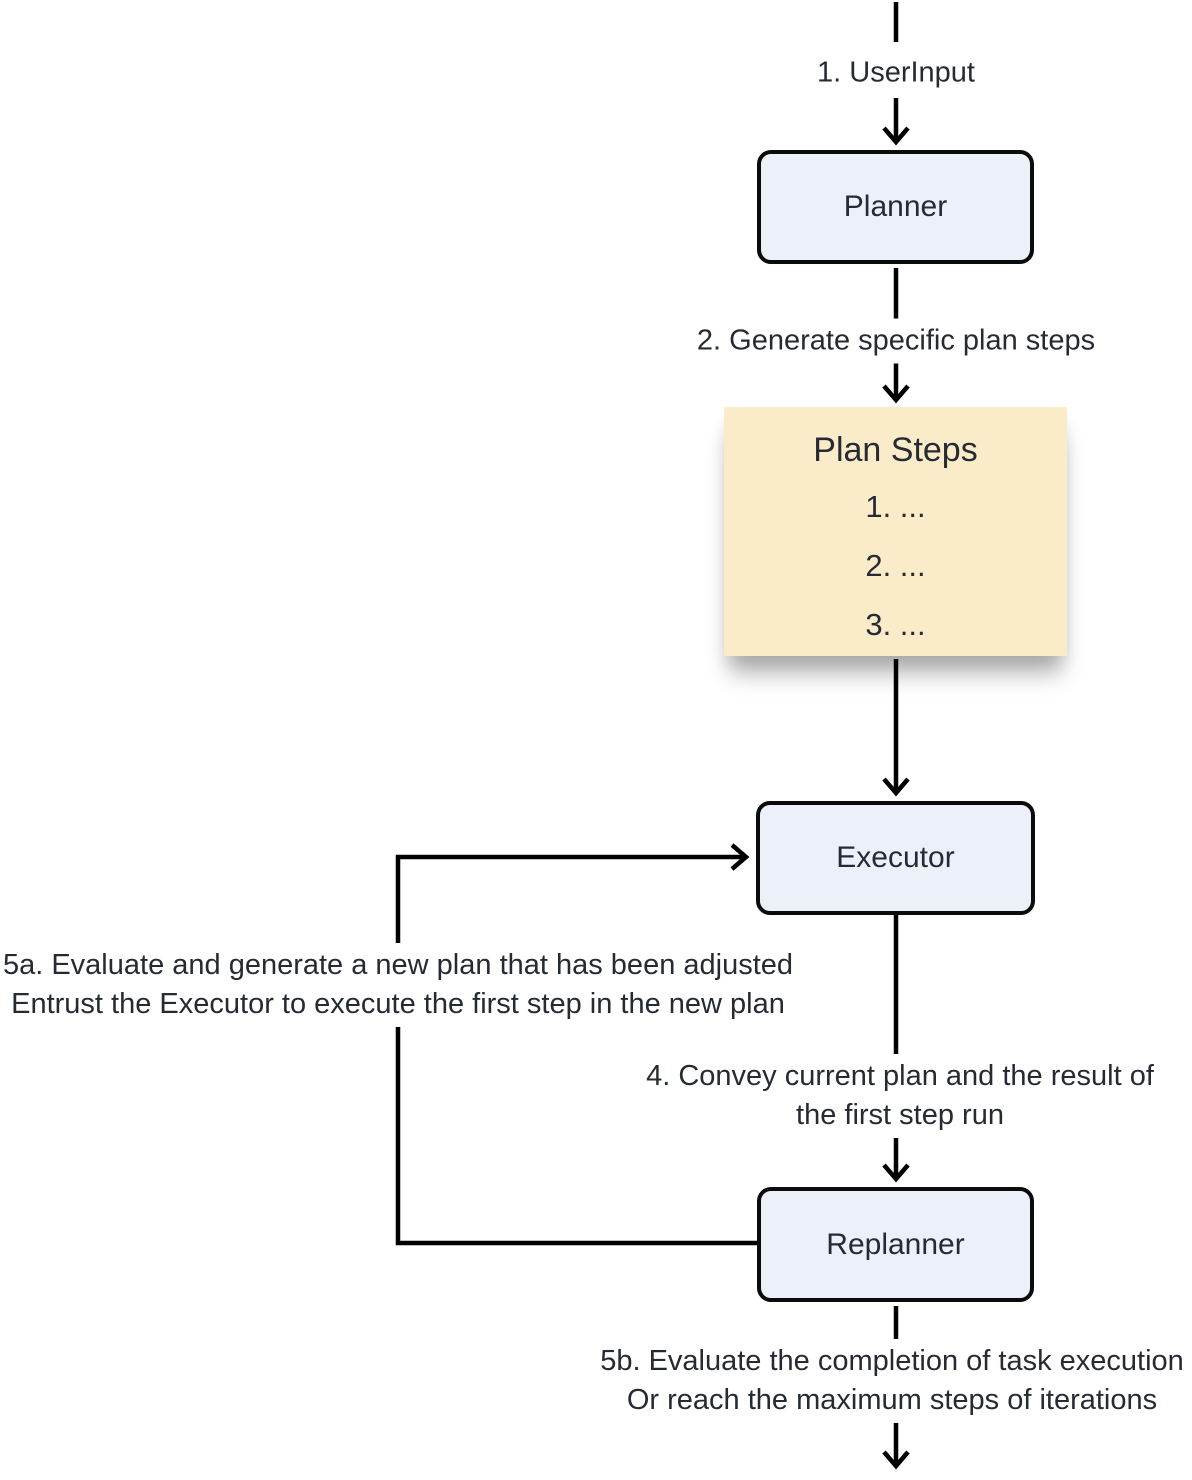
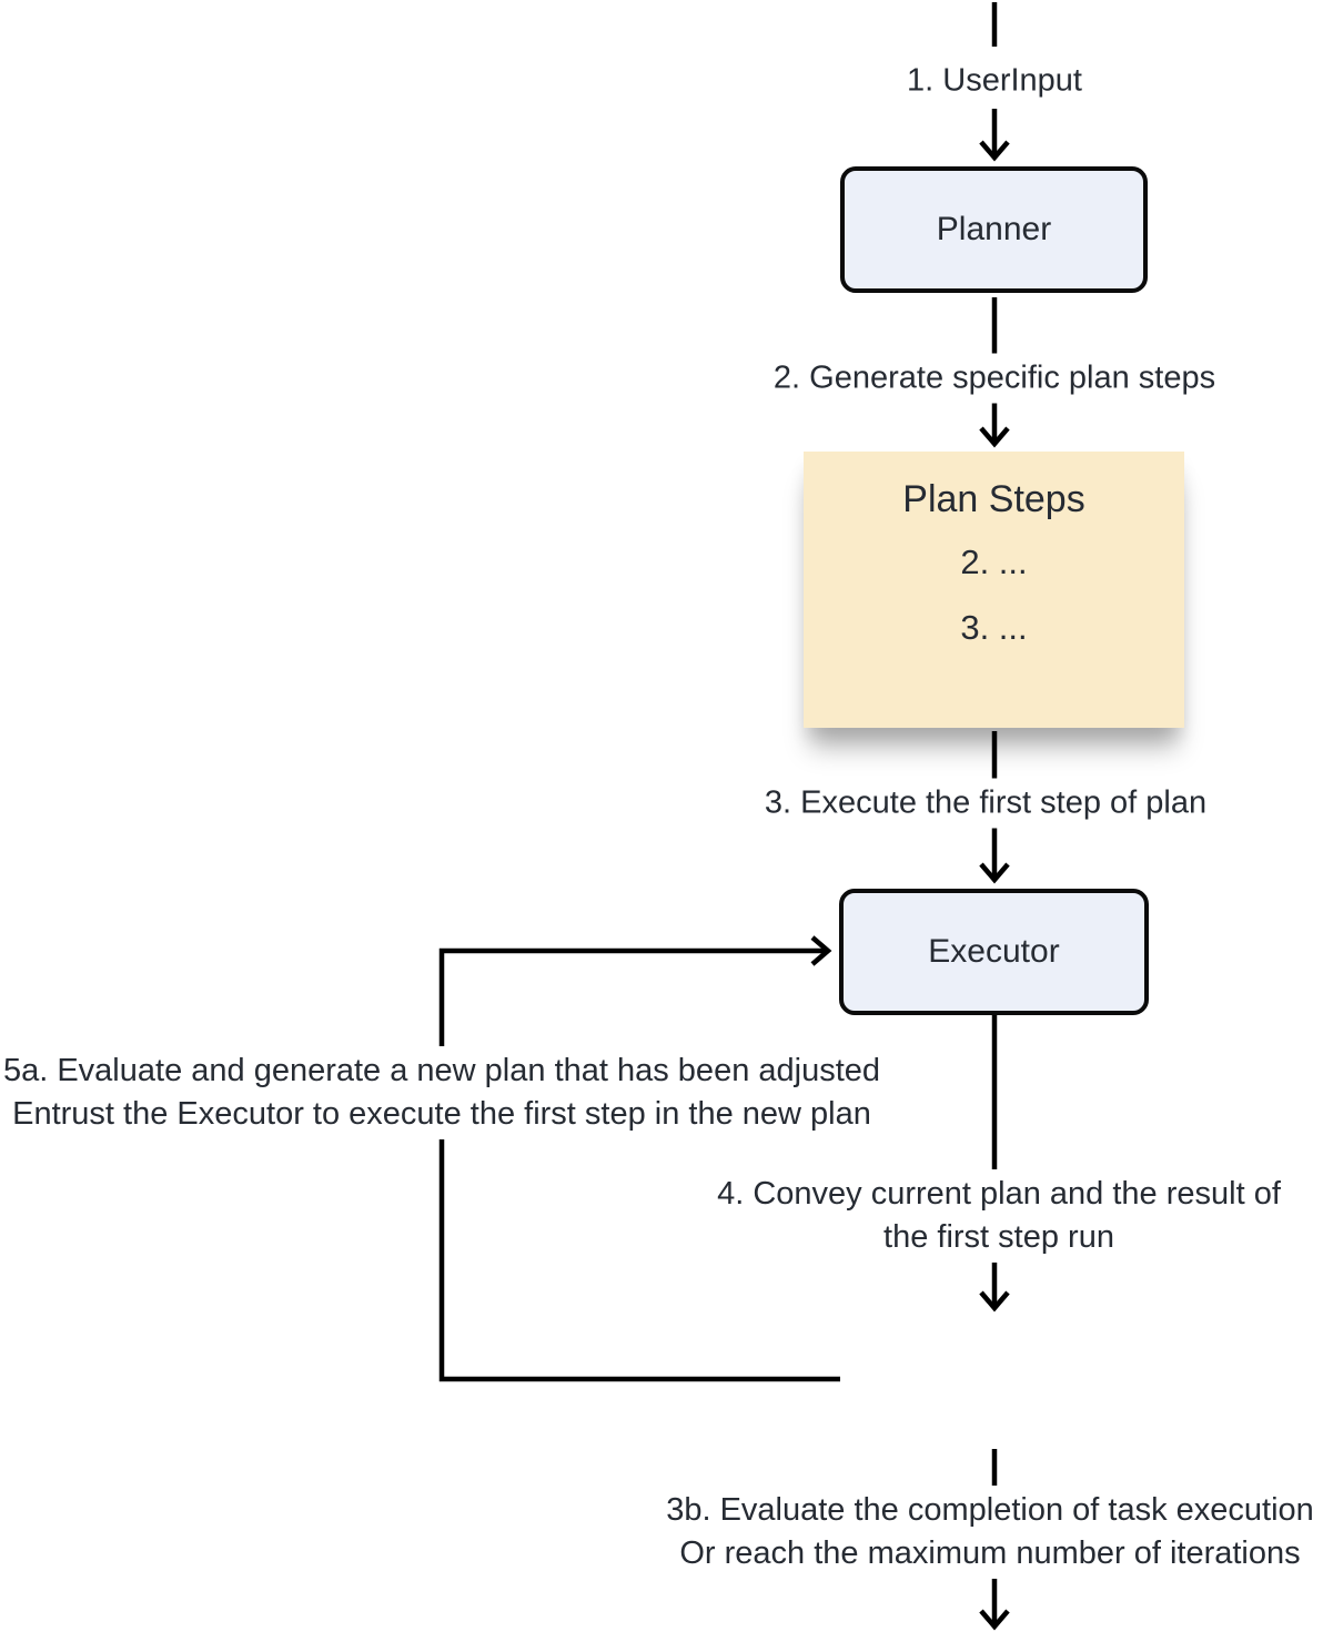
  Planner
  Executor
- Replanner
  Plan Steps
- 1. ...
  2. ...
  3. ...
  1. UserInput
  2. Generate specific plan steps
+ 3. Execute the first step of plan
  4. Convey current plan and the result of
  the first step run
  5a. Evaluate and generate a new plan that has been adjusted
  Entrust the Executor to execute the first step in the new plan
- 5b. Evaluate the completion of task execution
+ 3b. Evaluate the completion of task execution
- Or reach the maximum steps of iterations
+ Or reach the maximum number of iterations
